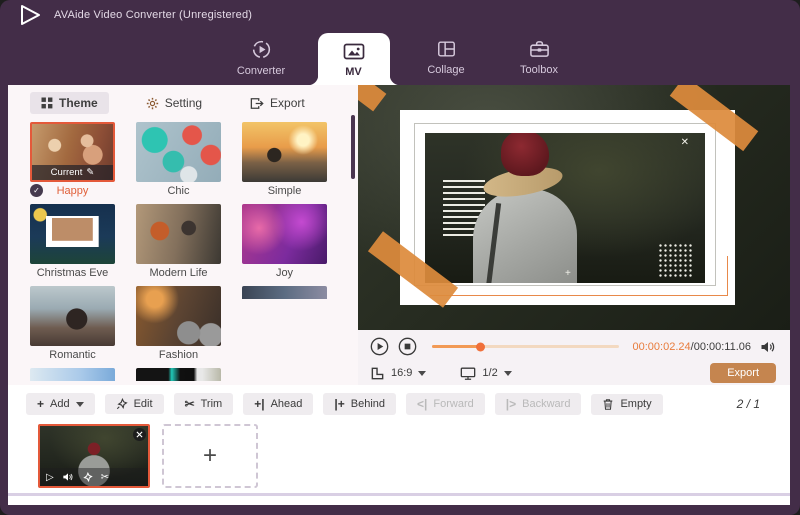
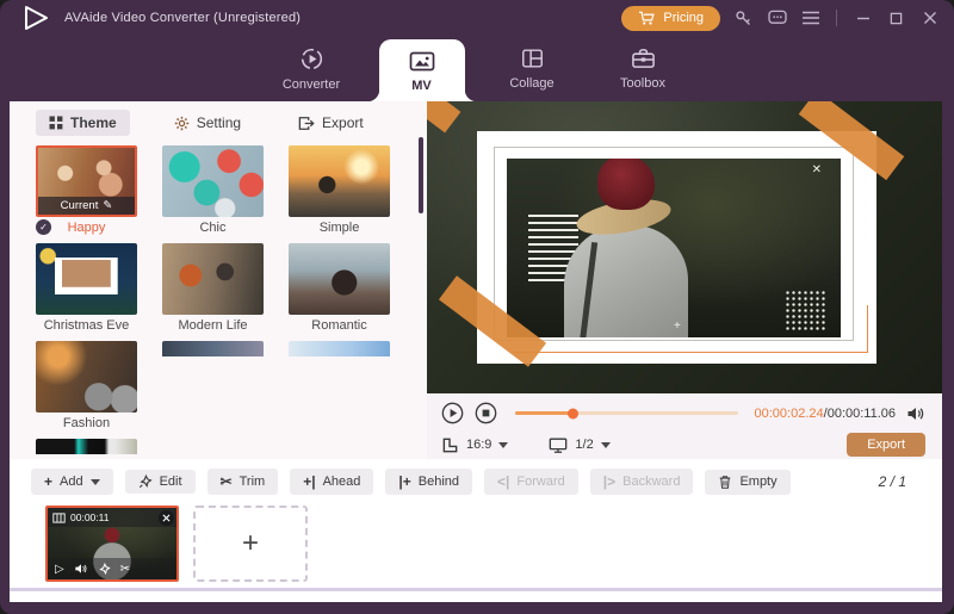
  AVAide Video Converter (Unregistered)
+ Pricing
  Converter
  MV
  Collage
  Toolbox
  Theme
  Setting
  Export
  Current
  ✎
  ✓
  Happy
  Chic
  Simple
  Christmas Eve
  Modern Life
- Joy
  Romantic
  Fashion
  ✕
  +
  00:00:02.24/00:00:11.06
  16:9
  1/2
  Export
  +
  Add
  Edit
  ✂
  Trim
  +|
  Ahead
  |+
  Behind
  <|
  Forward
  |>
  Backward
  Empty
  2 / 1
+ 00:00:11
  ▷
  ✂
  +
